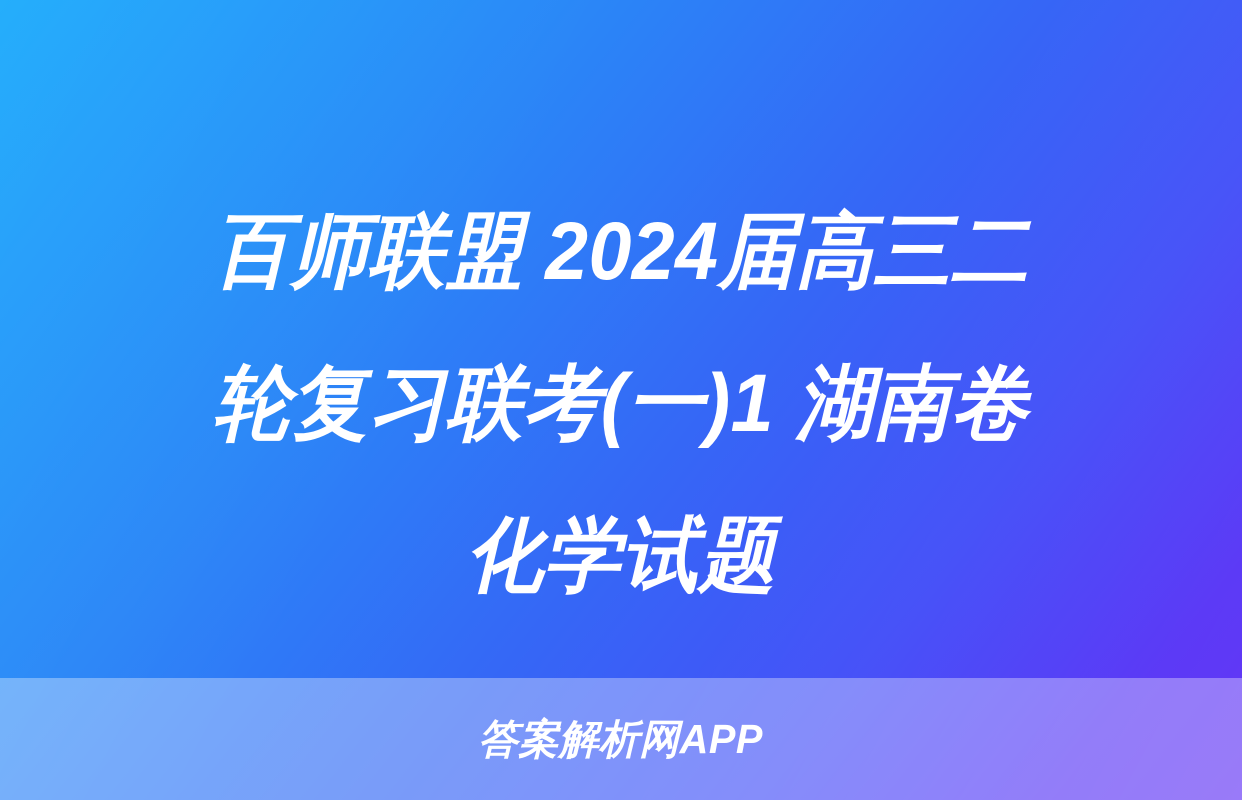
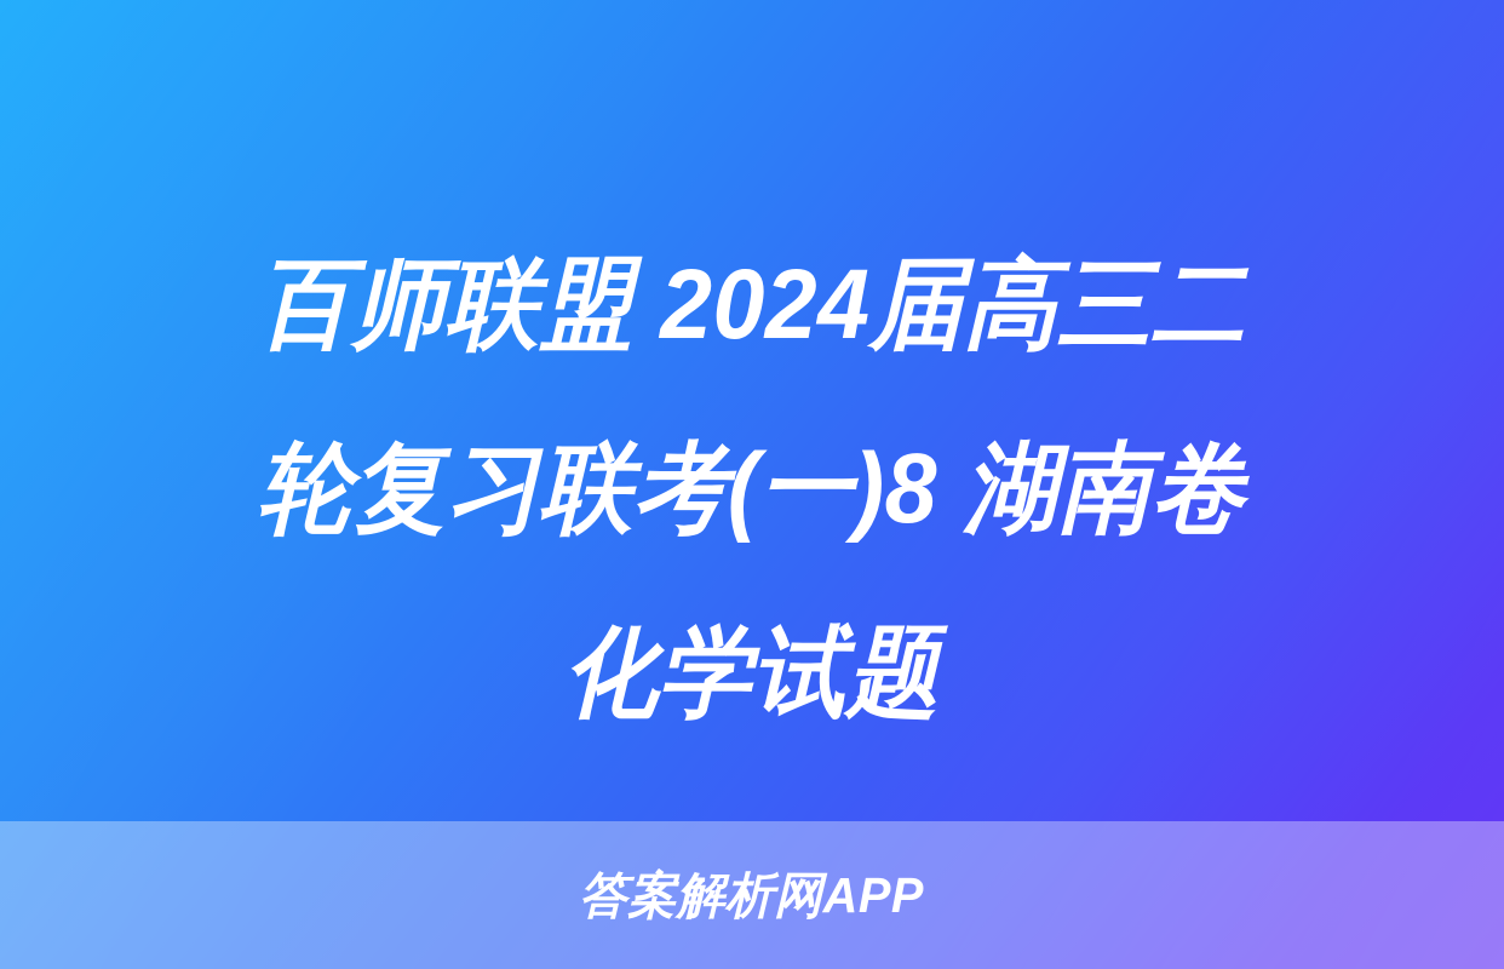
  百师联盟 2024届高三二
- 轮复习联考(一)1 湖南卷
+ 轮复习联考(一)8 湖南卷
  化学试题
  答案解析网APP
